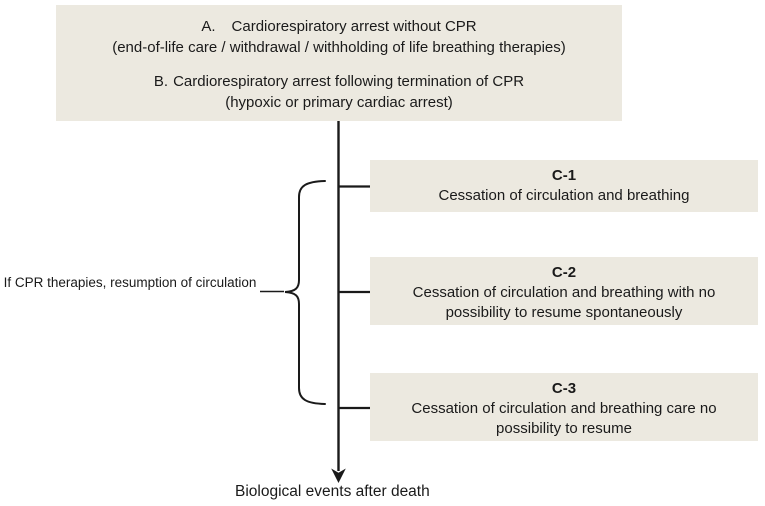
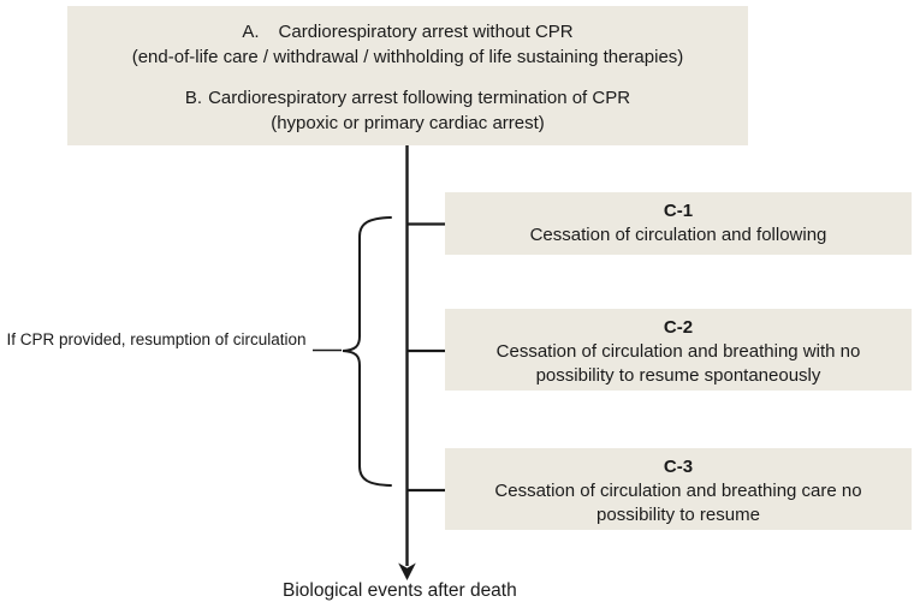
  A. Cardiorespiratory arrest without CPR
- (end-of-life care / withdrawal / withholding of life breathing therapies)
+ (end-of-life care / withdrawal / withholding of life sustaining therapies)
  B. Cardiorespiratory arrest following termination of CPR
  (hypoxic or primary cardiac arrest)
  C-1
- Cessation of circulation and breathing
+ Cessation of circulation and following
  C-2
  Cessation of circulation and breathing with no possibility to resume spontaneously
  C-3
  Cessation of circulation and breathing care no possibility to resume
- If CPR therapies, resumption of circulation
+ If CPR provided, resumption of circulation
  Biological events after death
